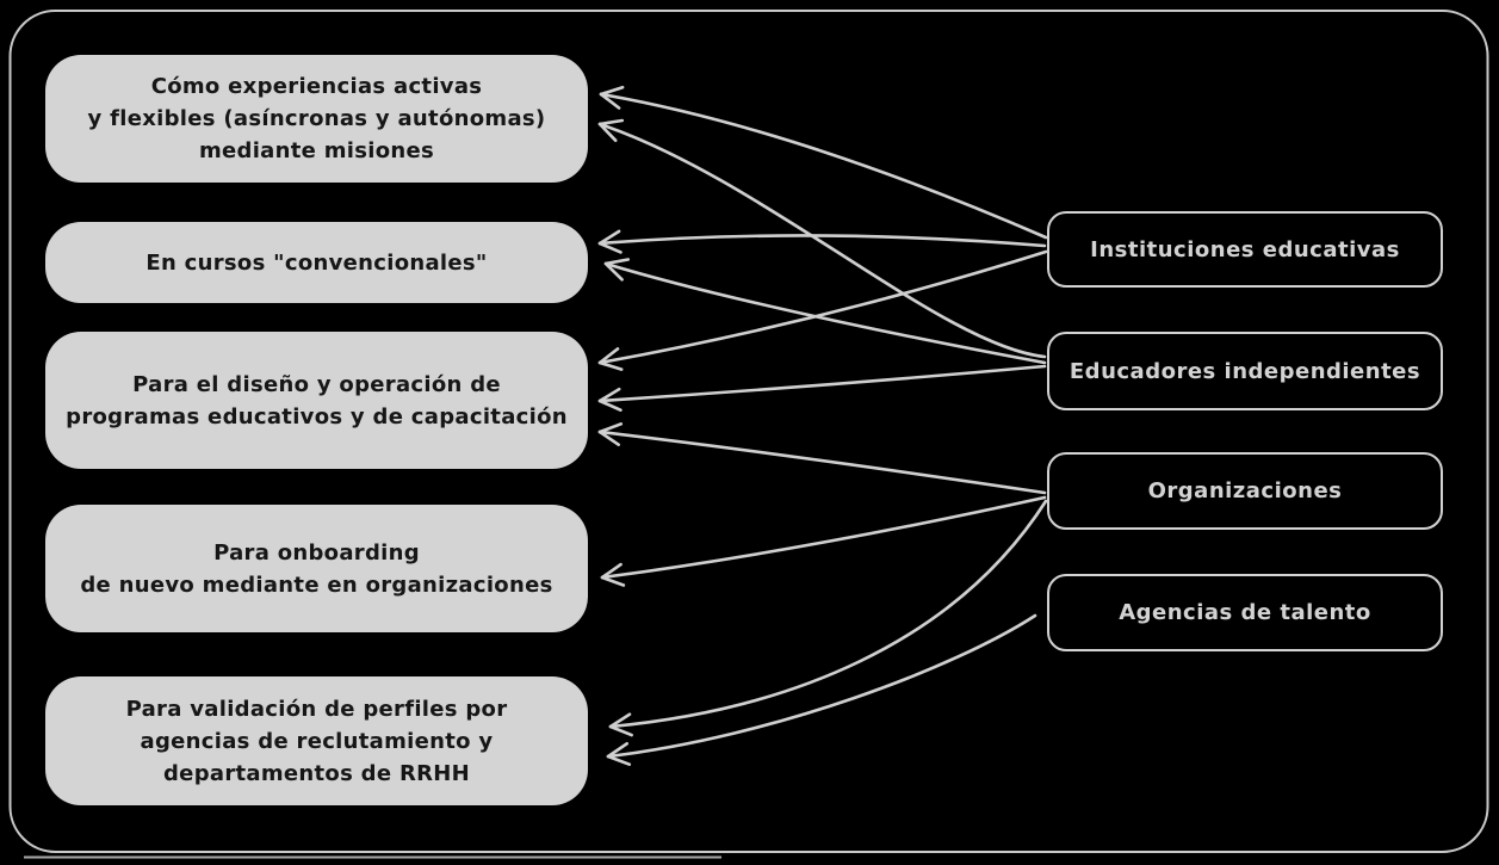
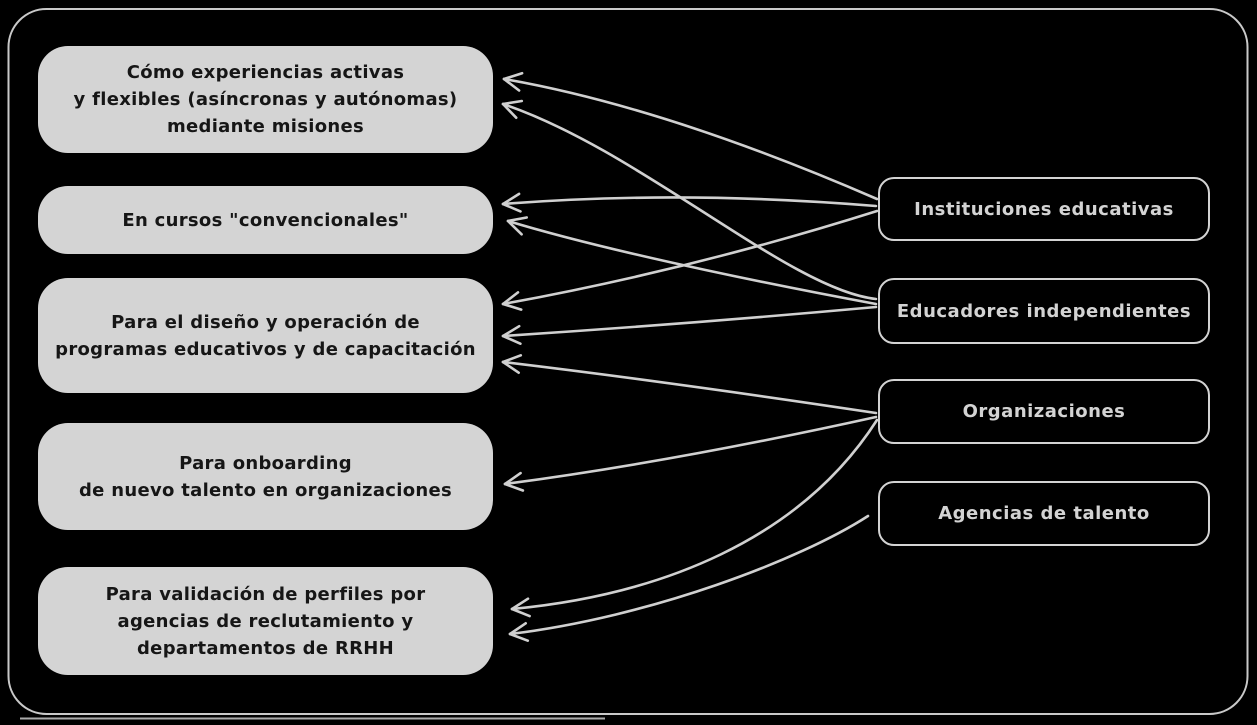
  Cómo experiencias activas
  y flexibles (asíncronas y autónomas)
  mediante misiones
  En cursos "convencionales"
  Para el diseño y operación de
  programas educativos y de capacitación
  Para onboarding
- de nuevo mediante en organizaciones
+ de nuevo talento en organizaciones
  Para validación de perfiles por
  agencias de reclutamiento y
  departamentos de RRHH
  Instituciones educativas
  Educadores independientes
  Organizaciones
  Agencias de talento
